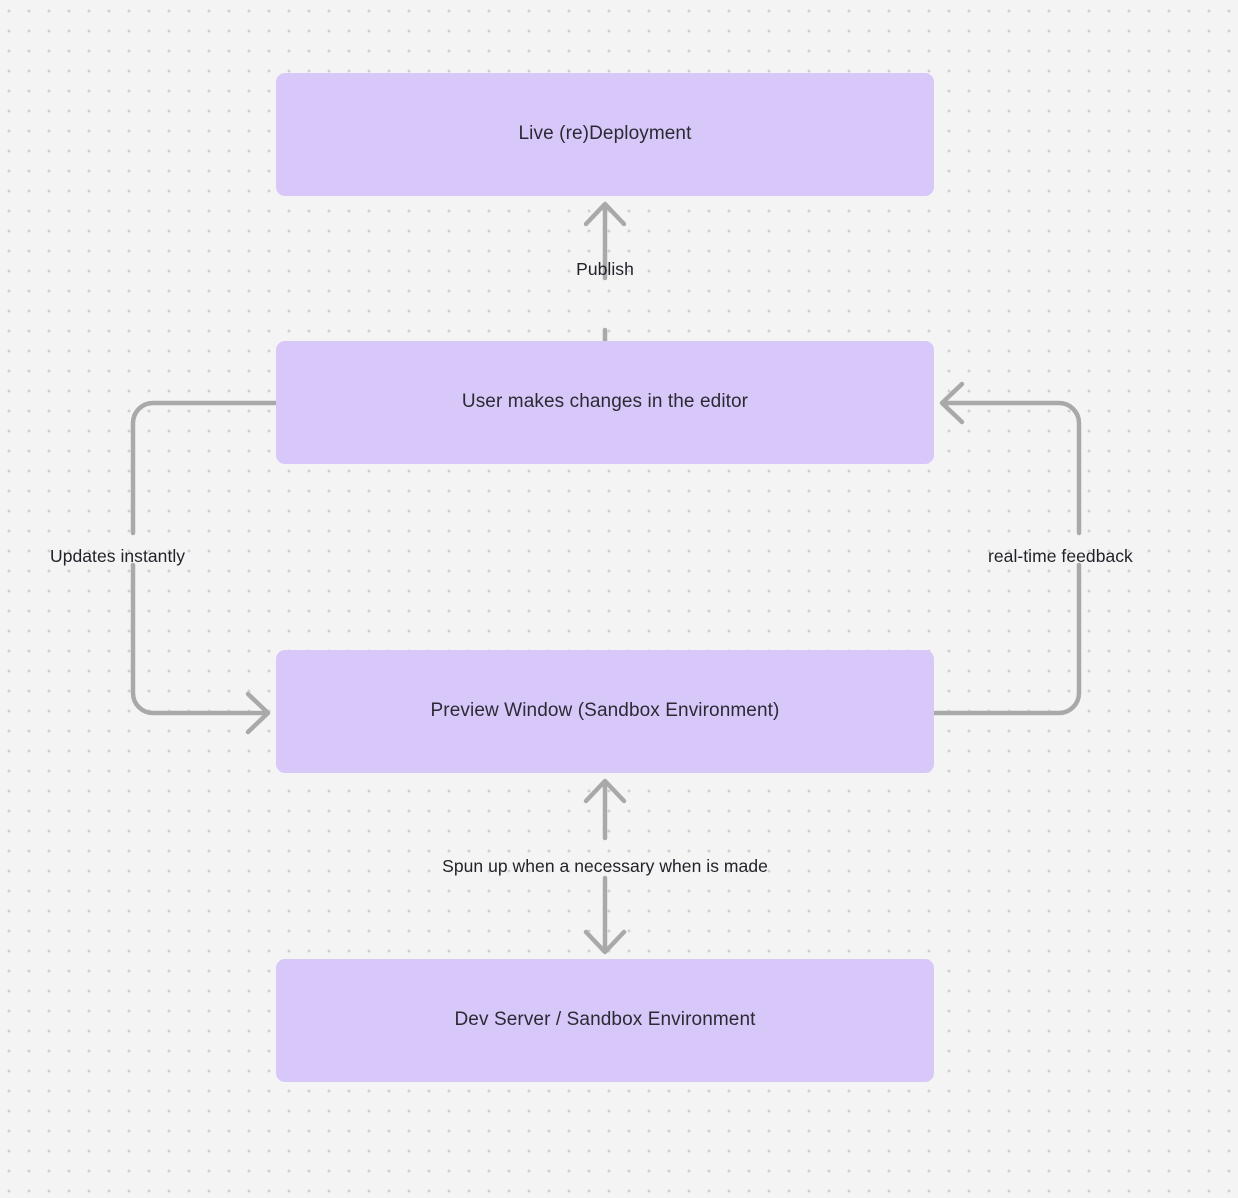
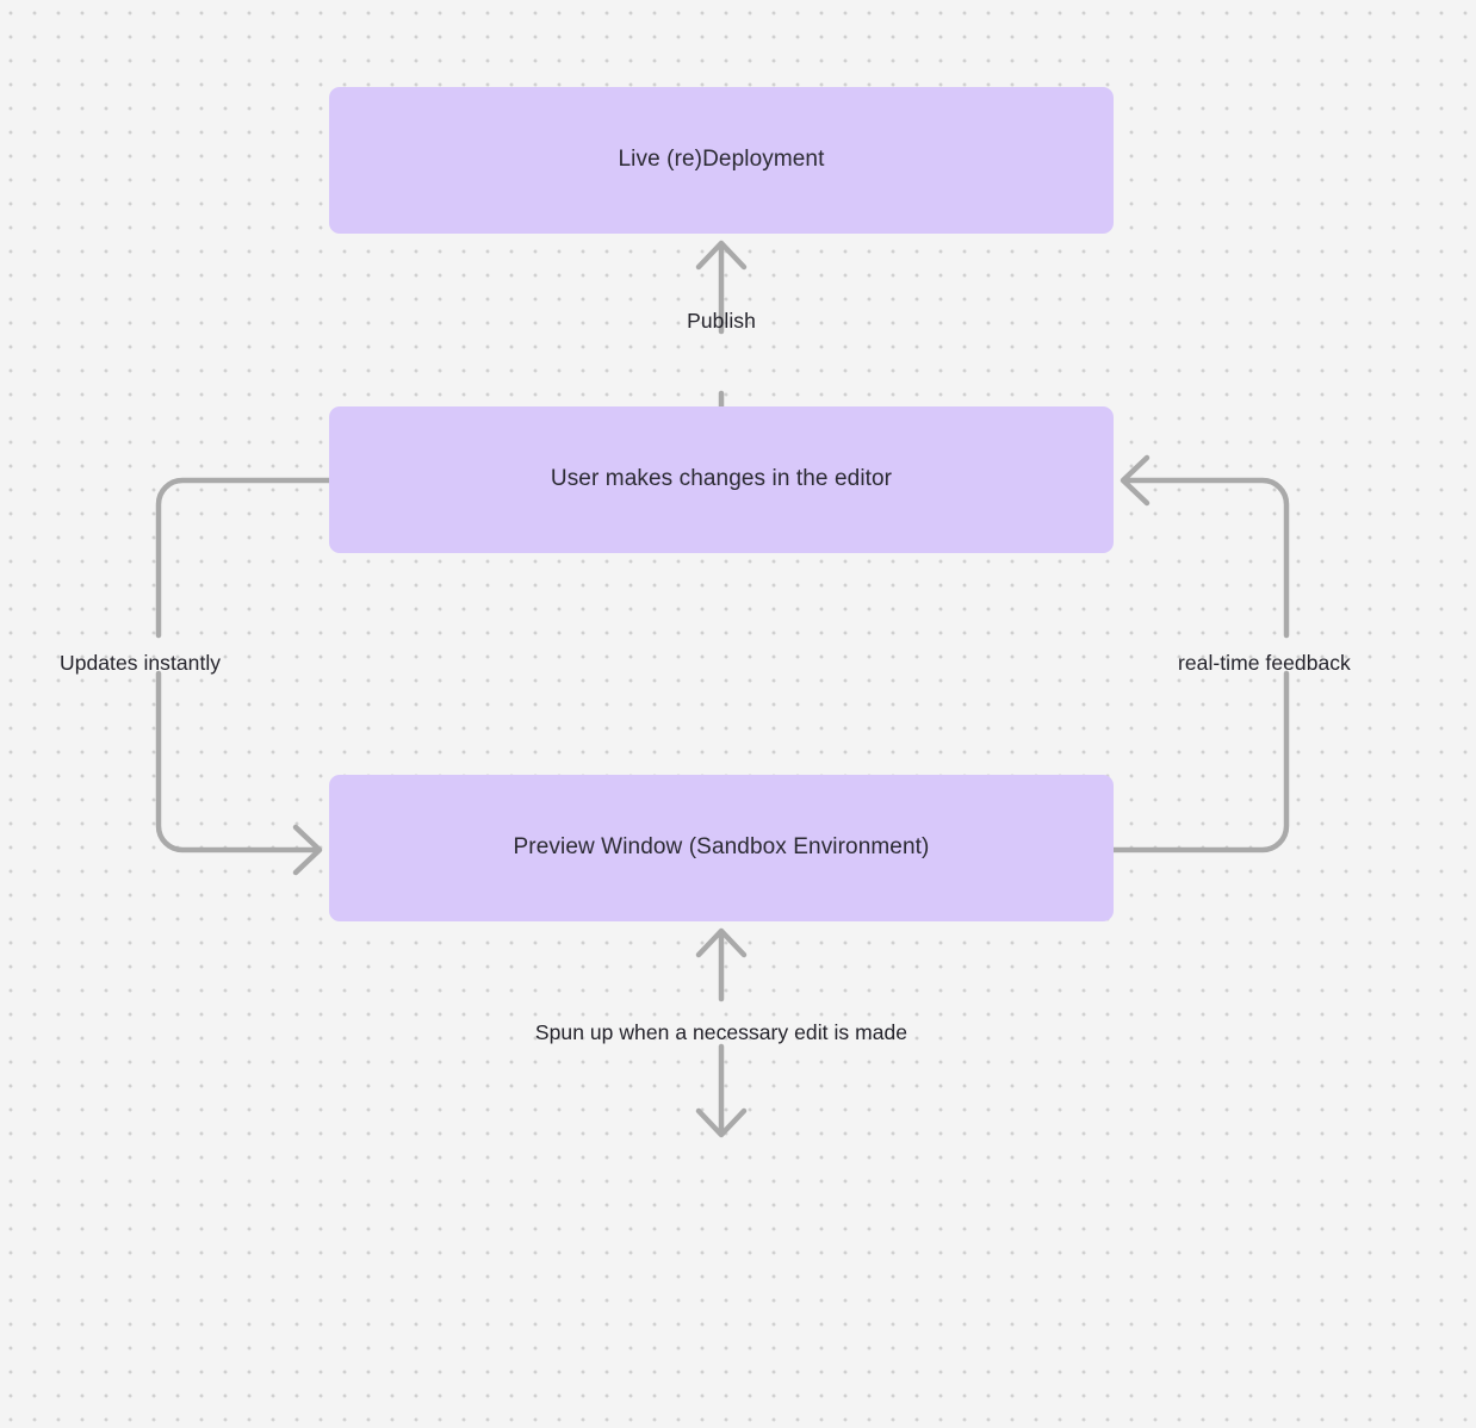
  Live (re)Deployment
  User makes changes in the editor
  Preview Window (Sandbox Environment)
- Dev Server / Sandbox Environment
  Publish
  Updates instantly
  real-time feedback
- Spun up when a necessary when is made
+ Spun up when a necessary edit is made
